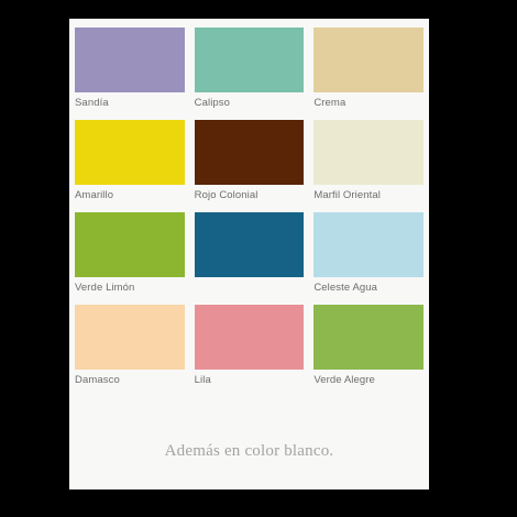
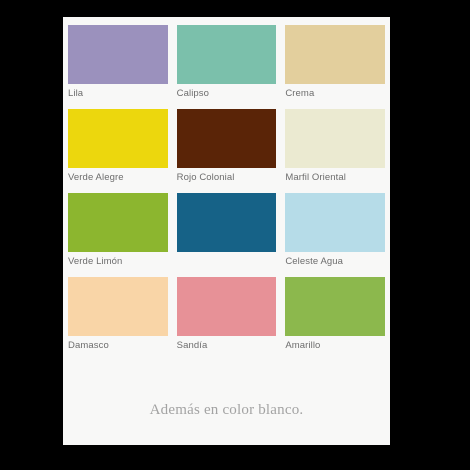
- Sandía
+ Lila
  Calipso
  Crema
- Amarillo
+ Verde Alegre
  Rojo Colonial
  Marfil Oriental
  Verde Limón
  Celeste Agua
  Damasco
- Lila
+ Sandía
- Verde Alegre
+ Amarillo
  Además en color blanco.
